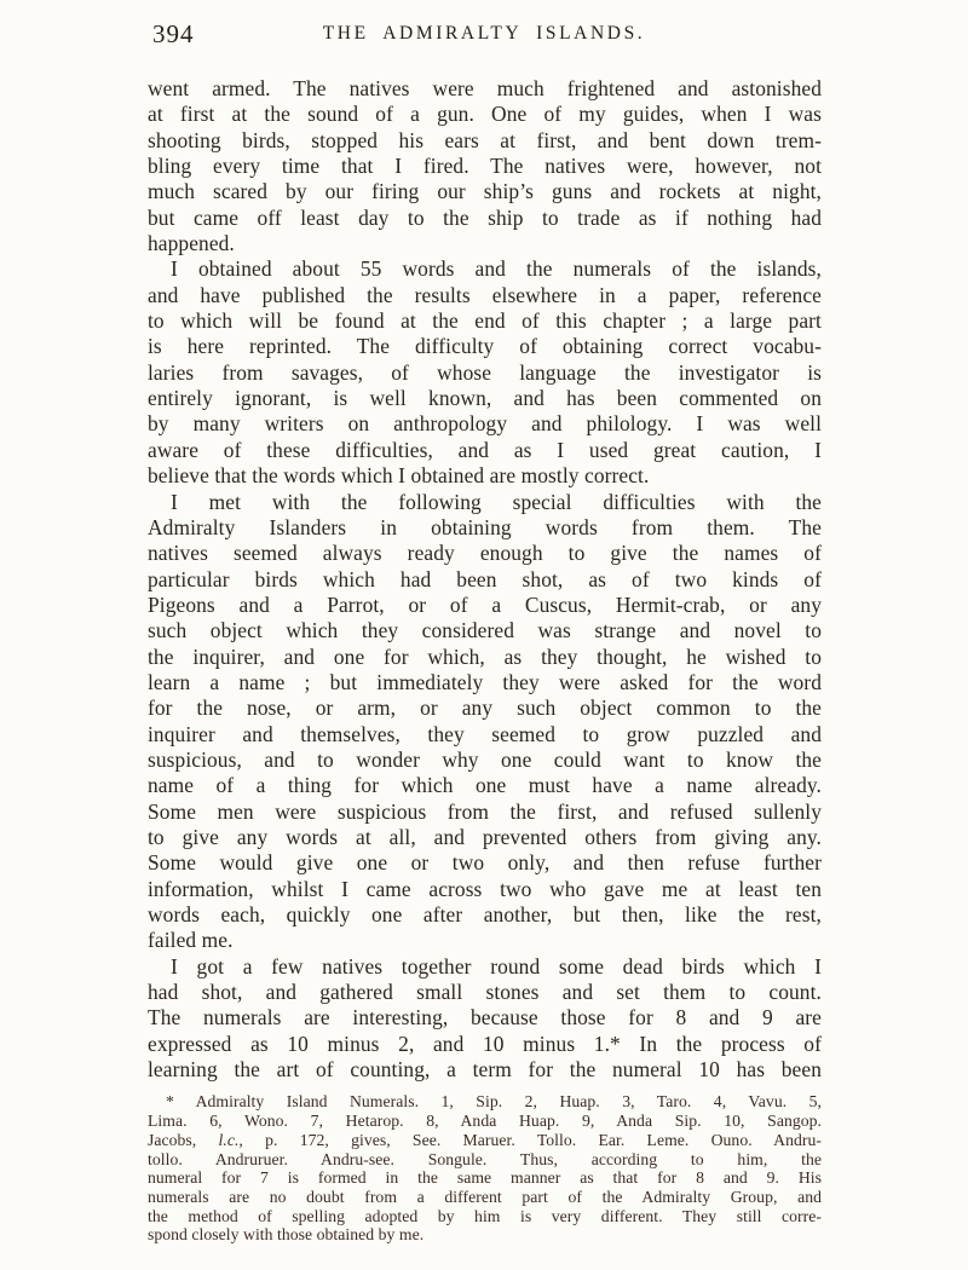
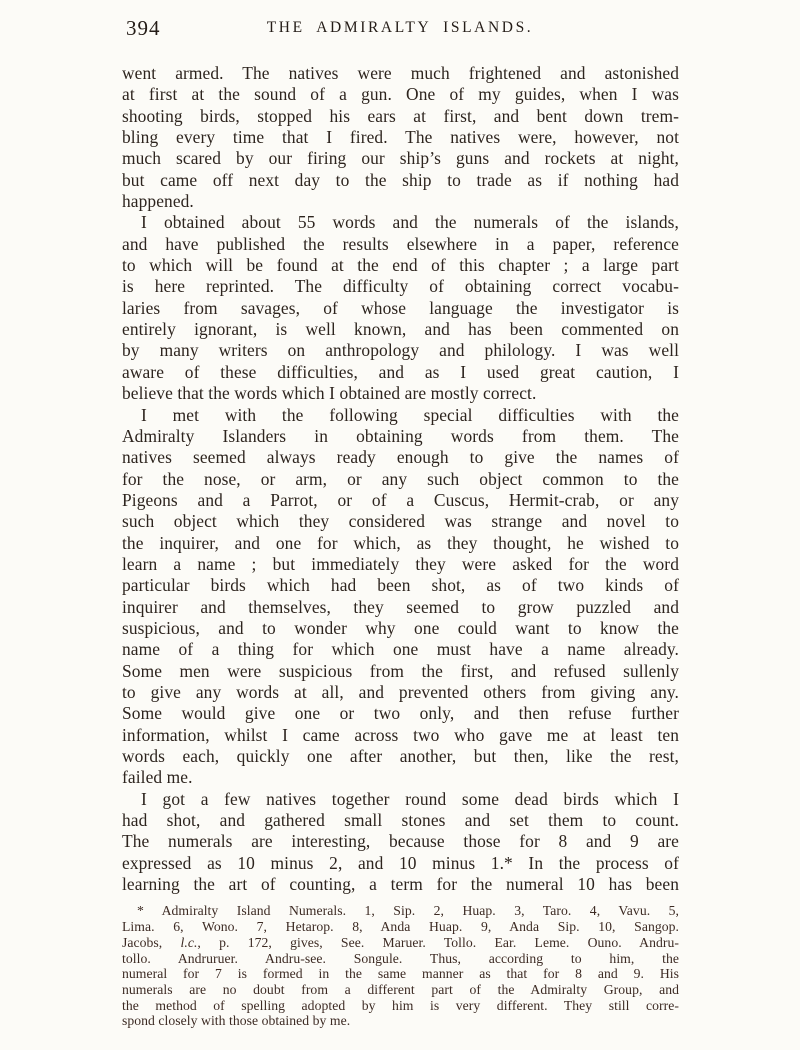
  394
  THE ADMIRALTY ISLANDS.
  went armed. The natives were much frightened and astonished
  at first at the sound of a gun. One of my guides, when I was
  shooting birds, stopped his ears at first, and bent down trem-
  bling every time that I fired. The natives were, however, not
  much scared by our firing our ship’s guns and rockets at night,
- but came off least day to the ship to trade as if nothing had
+ but came off next day to the ship to trade as if nothing had
  happened.
  I obtained about 55 words and the numerals of the islands,
  and have published the results elsewhere in a paper, reference
  to which will be found at the end of this chapter ; a large part
  is here reprinted. The difficulty of obtaining correct vocabu-
  laries from savages, of whose language the investigator is
  entirely ignorant, is well known, and has been commented on
  by many writers on anthropology and philology. I was well
  aware of these difficulties, and as I used great caution, I
  believe that the words which I obtained are mostly correct.
  I met with the following special difficulties with the
  Admiralty Islanders in obtaining words from them. The
  natives seemed always ready enough to give the names of
- particular birds which had been shot, as of two kinds of
+ for the nose, or arm, or any such object common to the
  Pigeons and a Parrot, or of a Cuscus, Hermit-crab, or any
  such object which they considered was strange and novel to
  the inquirer, and one for which, as they thought, he wished to
  learn a name ; but immediately they were asked for the word
- for the nose, or arm, or any such object common to the
+ particular birds which had been shot, as of two kinds of
  inquirer and themselves, they seemed to grow puzzled and
  suspicious, and to wonder why one could want to know the
  name of a thing for which one must have a name already.
  Some men were suspicious from the first, and refused sullenly
  to give any words at all, and prevented others from giving any.
  Some would give one or two only, and then refuse further
  information, whilst I came across two who gave me at least ten
  words each, quickly one after another, but then, like the rest,
  failed me.
  I got a few natives together round some dead birds which I
  had shot, and gathered small stones and set them to count.
  The numerals are interesting, because those for 8 and 9 are
  expressed as 10 minus 2, and 10 minus 1.* In the process of
  learning the art of counting, a term for the numeral 10 has been
  * Admiralty Island Numerals. 1, Sip. 2, Huap. 3, Taro. 4, Vavu. 5,
  Lima. 6, Wono. 7, Hetarop. 8, Anda Huap. 9, Anda Sip. 10, Sangop.
  Jacobs, l.c., p. 172, gives, See. Maruer. Tollo. Ear. Leme. Ouno. Andru-
  tollo. Andruruer. Andru-see. Songule. Thus, according to him, the
  numeral for 7 is formed in the same manner as that for 8 and 9. His
  numerals are no doubt from a different part of the Admiralty Group, and
  the method of spelling adopted by him is very different. They still corre-
  spond closely with those obtained by me.
